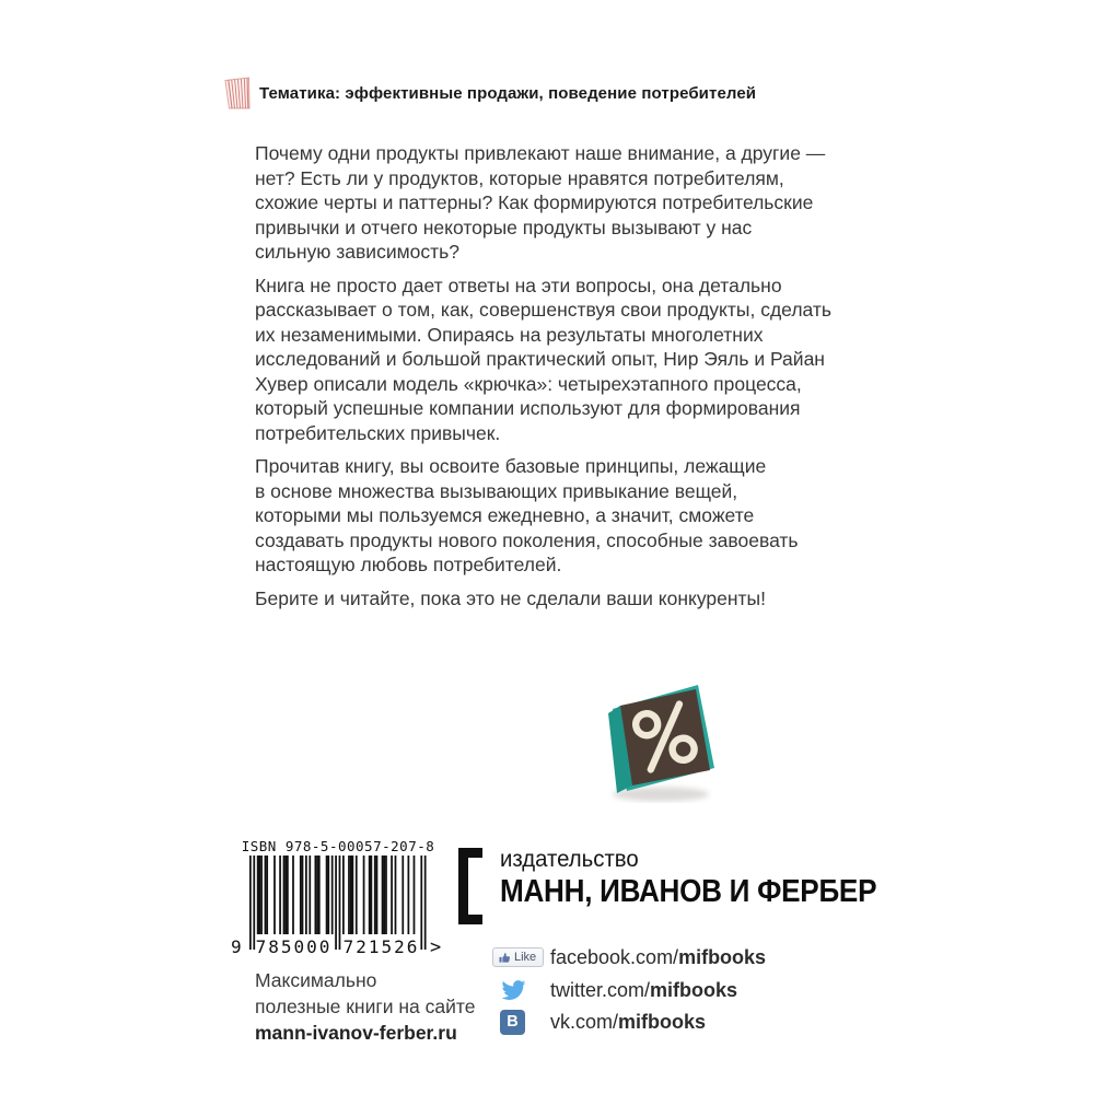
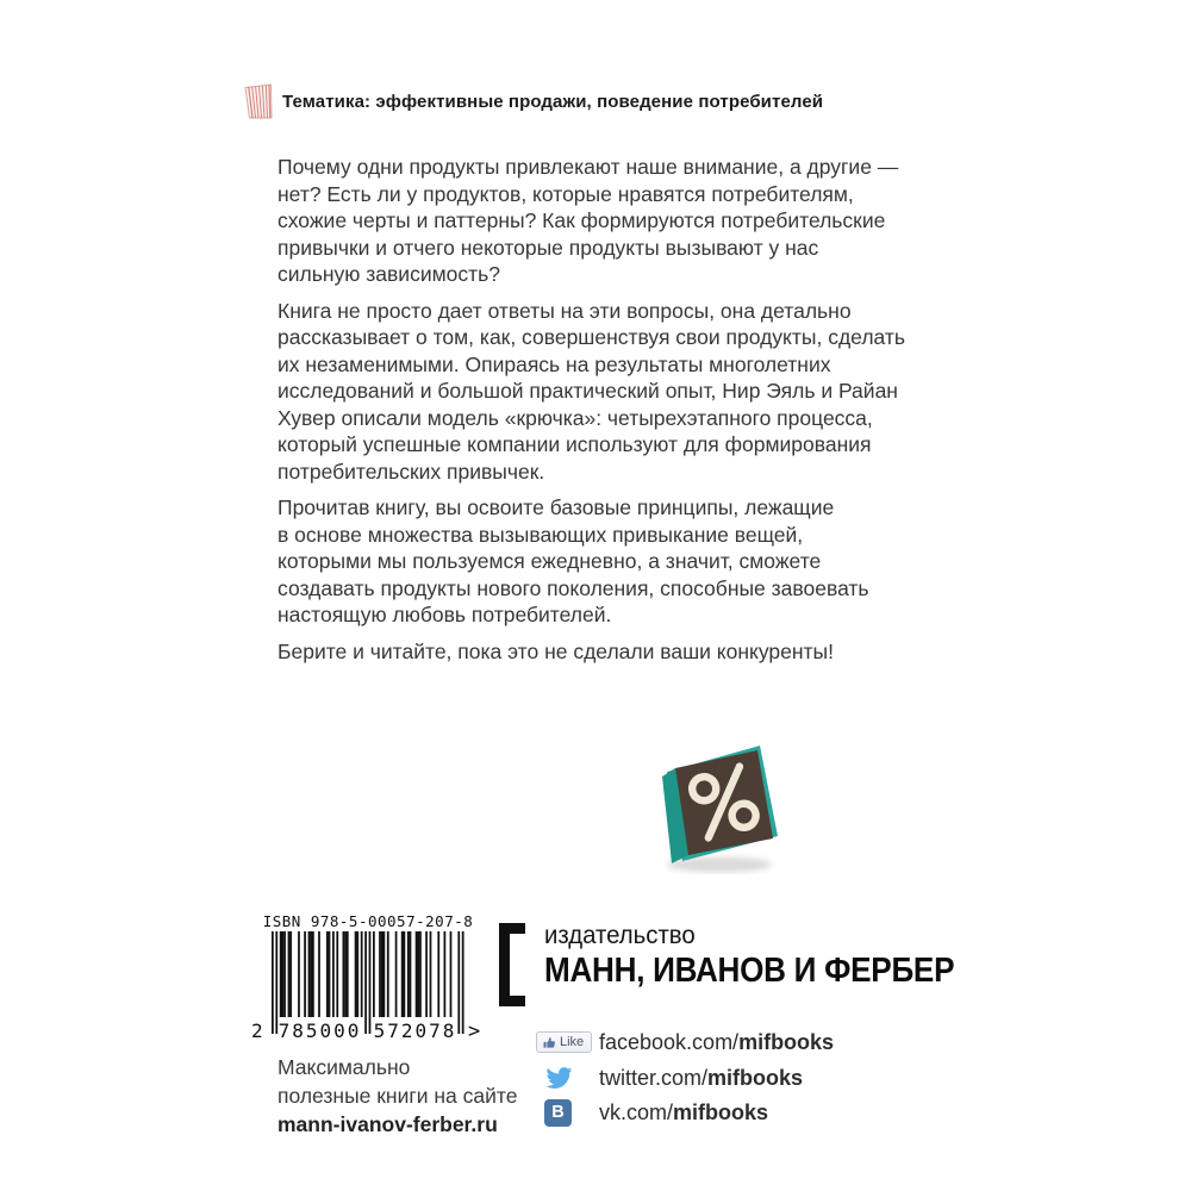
  Тематика: эффективные продажи, поведение потребителей
  Почему одни продукты привлекают наше внимание, а другие —
  нет? Есть ли у продуктов, которые нравятся потребителям,
  схожие черты и паттерны? Как формируются потребительские
  привычки и отчего некоторые продукты вызывают у нас
  сильную зависимость?
  Книга не просто дает ответы на эти вопросы, она детально
  рассказывает о том, как, совершенствуя свои продукты, сделать
  их незаменимыми. Опираясь на результаты многолетних
  исследований и большой практический опыт, Нир Эяль и Райан
  Хувер описали модель «крючка»: четырехэтапного процесса,
  который успешные компании используют для формирования
  потребительских привычек.
  Прочитав книгу, вы освоите базовые принципы, лежащие
  в основе множества вызывающих привыкание вещей,
  которыми мы пользуемся ежедневно, а значит, сможете
  создавать продукты нового поколения, способные завоевать
  настоящую любовь потребителей.
  Берите и читайте, пока это не сделали ваши конкуренты!
  ISBN 978-5-00057-207-8
- 9
+ 2
  785000
- 721526
+ 572078
  >
  Максимально
  полезные книги на сайте
  mann-ivanov-ferber.ru
  издательство
  МАНН, ИВАНОВ И ФЕРБЕР
  Like
  facebook.com/mifbooks
  twitter.com/mifbooks
  B
  vk.com/mifbooks
